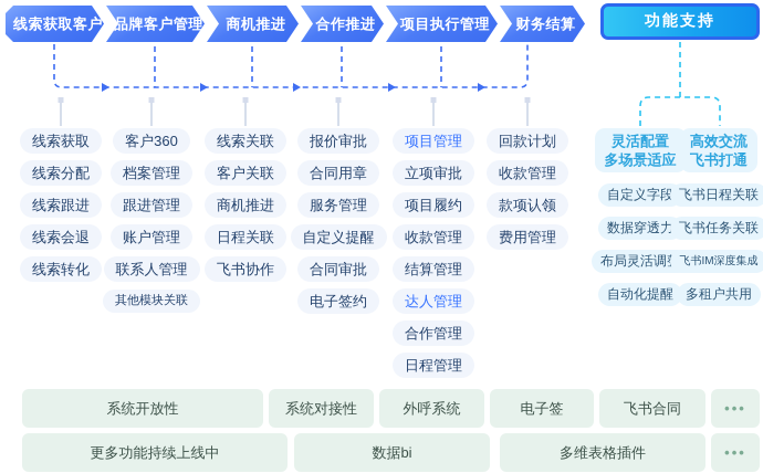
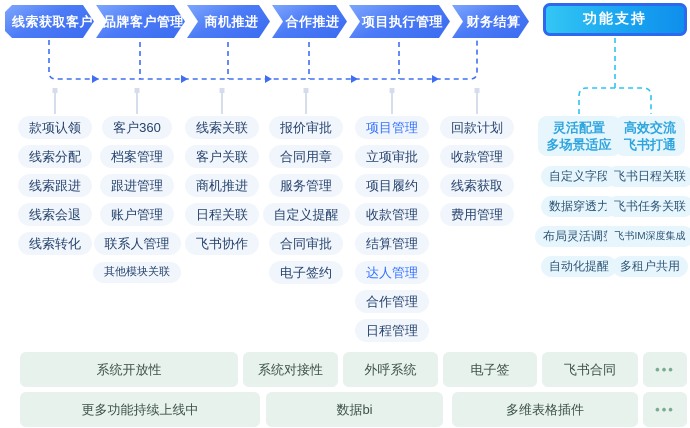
  线索获取客户
  品牌客户管理
  商机推进
  合作推进
  项目执行管理
  财务结算
  功能支持
- 线索获取
+ 款项认领
  线索分配
  线索跟进
  线索会退
  线索转化
  客户360
  档案管理
  跟进管理
  账户管理
  联系人管理
  其他模块关联
  线索关联
  客户关联
  商机推进
  日程关联
  飞书协作
  报价审批
  合同用章
  服务管理
  自定义提醒
  合同审批
  电子签约
  项目管理
  立项审批
  项目履约
  收款管理
  结算管理
  达人管理
  合作管理
  日程管理
  回款计划
  收款管理
- 款项认领
+ 线索获取
  费用管理
  灵活配置
  多场景适应
  自定义字段
  数据穿透力
  布局灵活调
  自动化提醒
  高效交流
  飞书打通
  飞书日程关联
  飞书任务关联
  飞书IM深度集成
  多租户共用
  系统开放性
  系统对接性
  外呼系统
  电子签
  飞书合同
  •••
  更多功能持续上线中
  数据bi
  多维表格插件
  •••
